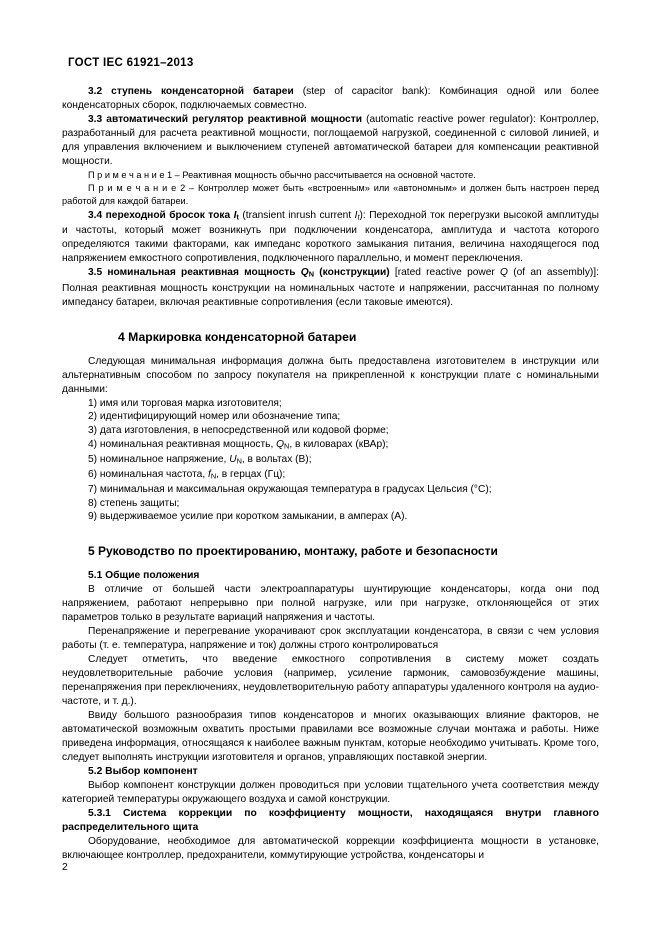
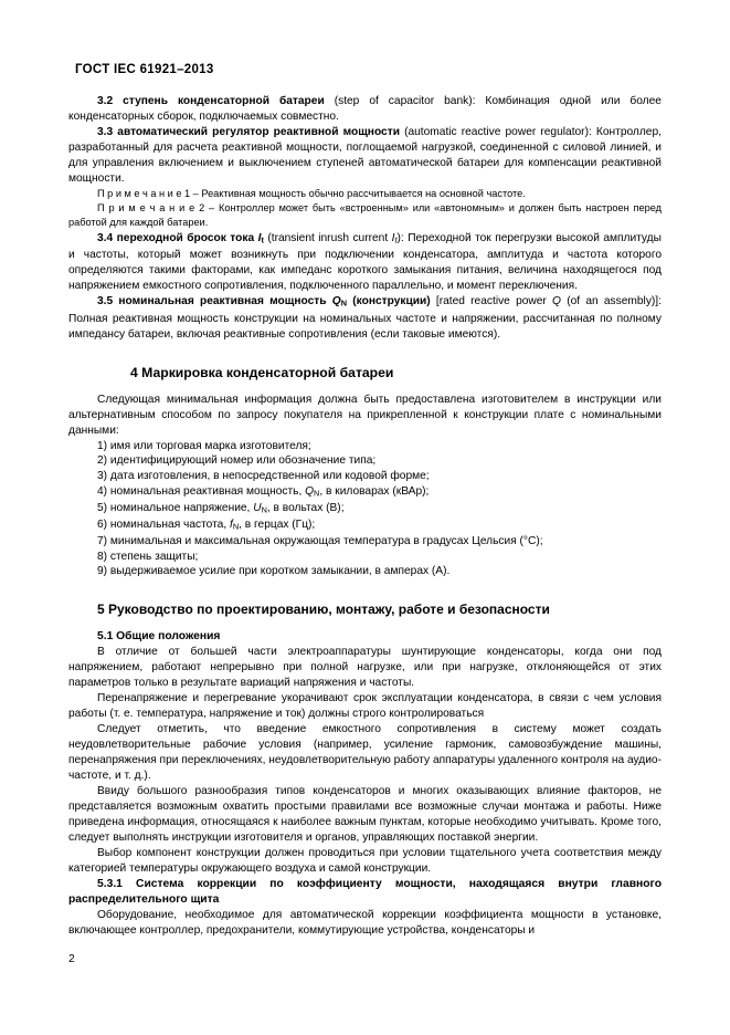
  ГОСТ IEC 61921–2013
  3.2 ступень конденсаторной батареи (step of capacitor bank): Комбинация одной или более конденсаторных сборок, подключаемых совместно.
  3.3 автоматический регулятор реактивной мощности (automatic reactive power regulator): Контроллер, разработанный для расчета реактивной мощности, поглощаемой нагрузкой, соединенной с силовой линией, и для управления включением и выключением ступеней автоматической батареи для компенсации реактивной мощности.
  П р и м е ч а н и е 1 – Реактивная мощность обычно рассчитывается на основной частоте.
  П р и м е ч а н и е 2 – Контроллер может быть «встроенным» или «автономным» и должен быть настроен перед работой для каждой батареи.
  3.4 переходной бросок тока It (transient inrush current It): Переходной ток перегрузки высокой амплитуды и частоты, который может возникнуть при подключении конденсатора, амплитуда и частота которого определяются такими факторами, как импеданс короткого замыкания питания, величина находящегося под напряжением емкостного сопротивления, подключенного параллельно, и момент переключения.
  3.5 номинальная реактивная мощность QN (конструкции) [rated reactive power Q (of an assembly)]: Полная реактивная мощность конструкции на номинальных частоте и напряжении, рассчитанная по полному импедансу батареи, включая реактивные сопротивления (если таковые имеются).
  4 Маркировка конденсаторной батареи
  Следующая минимальная информация должна быть предоставлена изготовителем в инструкции или альтернативным способом по запросу покупателя на прикрепленной к конструкции плате с номинальными данными:
  1) имя или торговая марка изготовителя;
  2) идентифицирующий номер или обозначение типа;
  3) дата изготовления, в непосредственной или кодовой форме;
  4) номинальная реактивная мощность, QN, в киловарах (кВАр);
  5) номинальное напряжение, UN, в вольтах (В);
  6) номинальная частота, fN, в герцах (Гц);
  7) минимальная и максимальная окружающая температура в градусах Цельсия (°С);
  8) степень защиты;
  9) выдерживаемое усилие при коротком замыкании, в амперах (А).
  5 Руководство по проектированию, монтажу, работе и безопасности
  5.1 Общие положения
  В отличие от большей части электроаппаратуры шунтирующие конденсаторы, когда они под напряжением, работают непрерывно при полной нагрузке, или при нагрузке, отклоняющейся от этих параметров только в результате вариаций напряжения и частоты.
  Перенапряжение и перегревание укорачивают срок эксплуатации конденсатора, в связи с чем условия работы (т. е. температура, напряжение и ток) должны строго контролироваться
  Следует отметить, что введение емкостного сопротивления в систему может создать неудовлетворительные рабочие условия (например, усиление гармоник, самовозбуждение машины, перенапряжения при переключениях, неудовлетворительную работу аппаратуры удаленного контроля на аудио-частоте, и т. д.).
- Ввиду большого разнообразия типов конденсаторов и многих оказывающих влияние факторов, не автоматической возможным охватить простыми правилами все возможные случаи монтажа и работы. Ниже приведена информация, относящаяся к наиболее важным пунктам, которые необходимо учитывать. Кроме того, следует выполнять инструкции изготовителя и органов, управляющих поставкой энергии.
+ Ввиду большого разнообразия типов конденсаторов и многих оказывающих влияние факторов, не представляется возможным охватить простыми правилами все возможные случаи монтажа и работы. Ниже приведена информация, относящаяся к наиболее важным пунктам, которые необходимо учитывать. Кроме того, следует выполнять инструкции изготовителя и органов, управляющих поставкой энергии.
- 5.2 Выбор компонент
  Выбор компонент конструкции должен проводиться при условии тщательного учета соответствия между категорией температуры окружающего воздуха и самой конструкции.
  5.3.1 Система коррекции по коэффициенту мощности, находящаяся внутри главного распределительного щита
  Оборудование, необходимое для автоматической коррекции коэффициента мощности в установке, включающее контроллер, предохранители, коммутирующие устройства, конденсаторы и
  2
